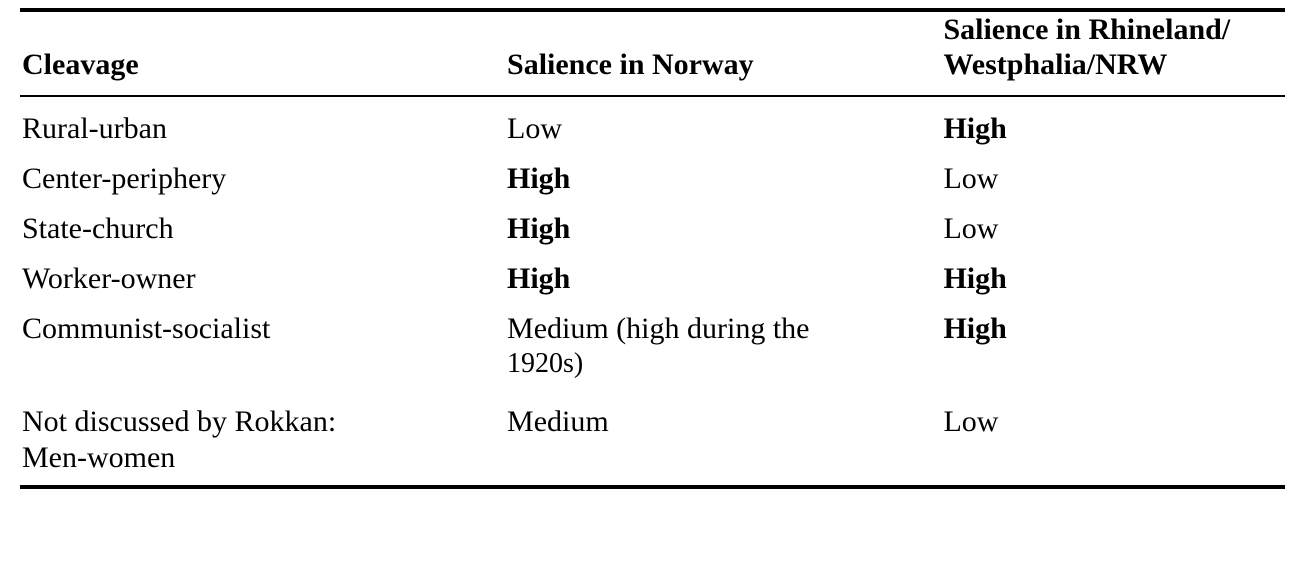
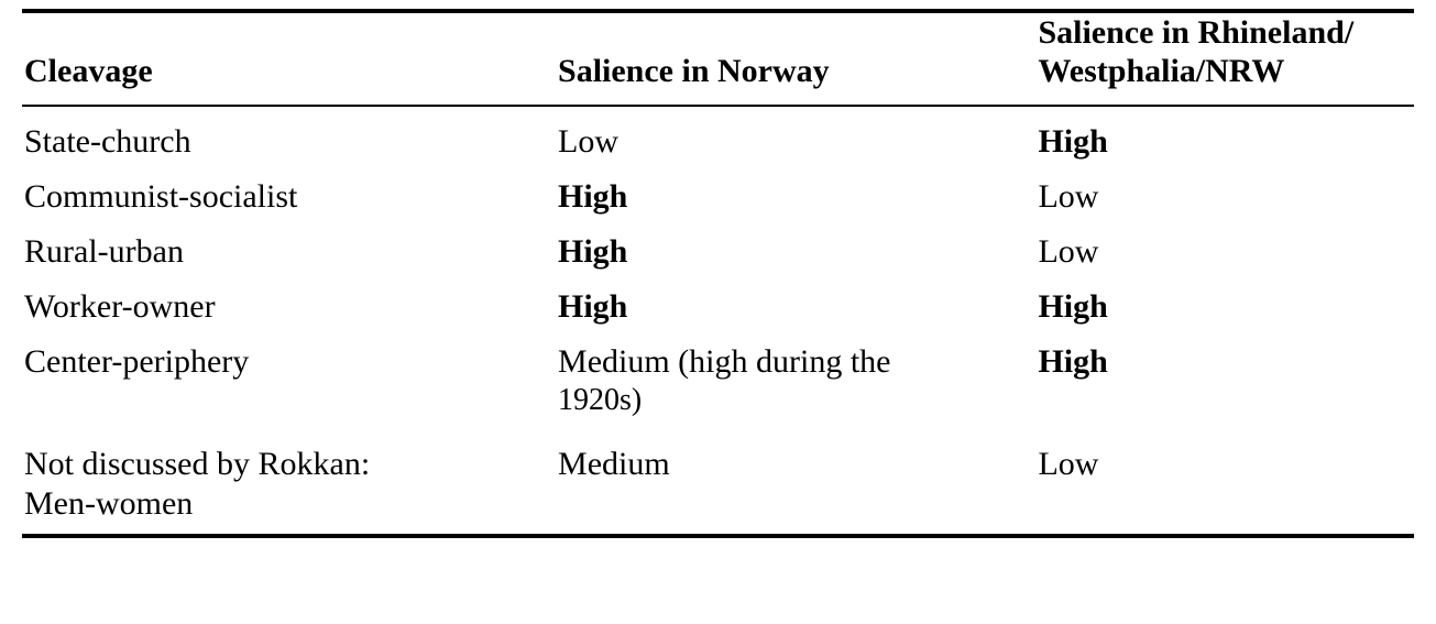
  Cleavage	Salience in Norway	Salience in Rhineland/ Westphalia/NRW
- Rural-urban	Low	High
+ State-church	Low	High
- Center-periphery	High	Low
+ Communist-socialist	High	Low
- State-church	High	Low
+ Rural-urban	High	Low
  Worker-owner	High	High
- Communist-socialist	Medium (high during the 1920s)	High
+ Center-periphery	Medium (high during the 1920s)	High
  Not discussed by Rokkan: Men-women	Medium	Low
